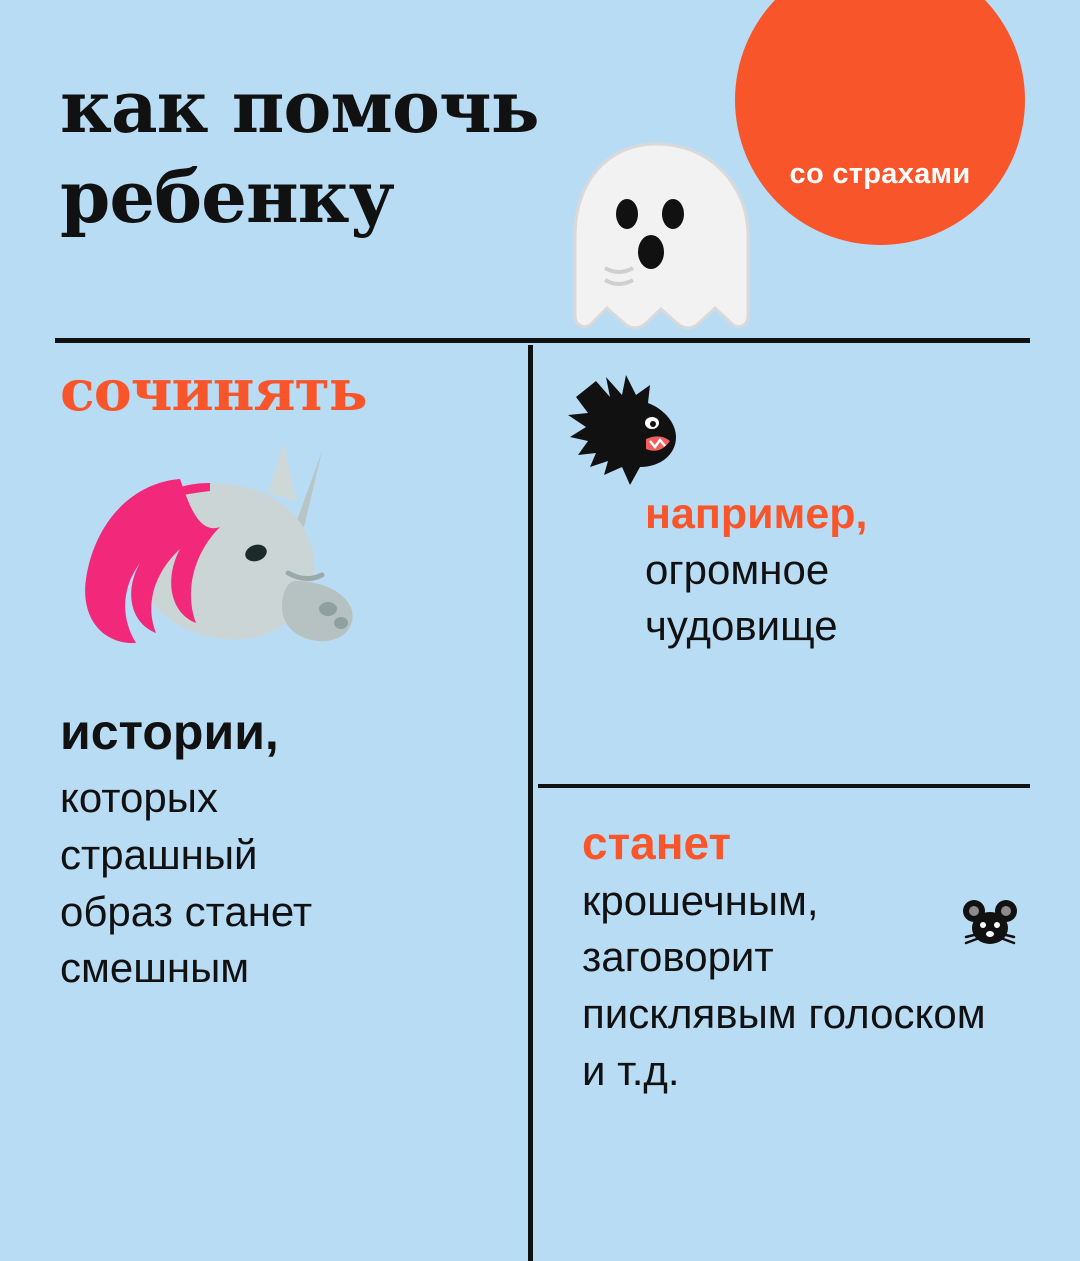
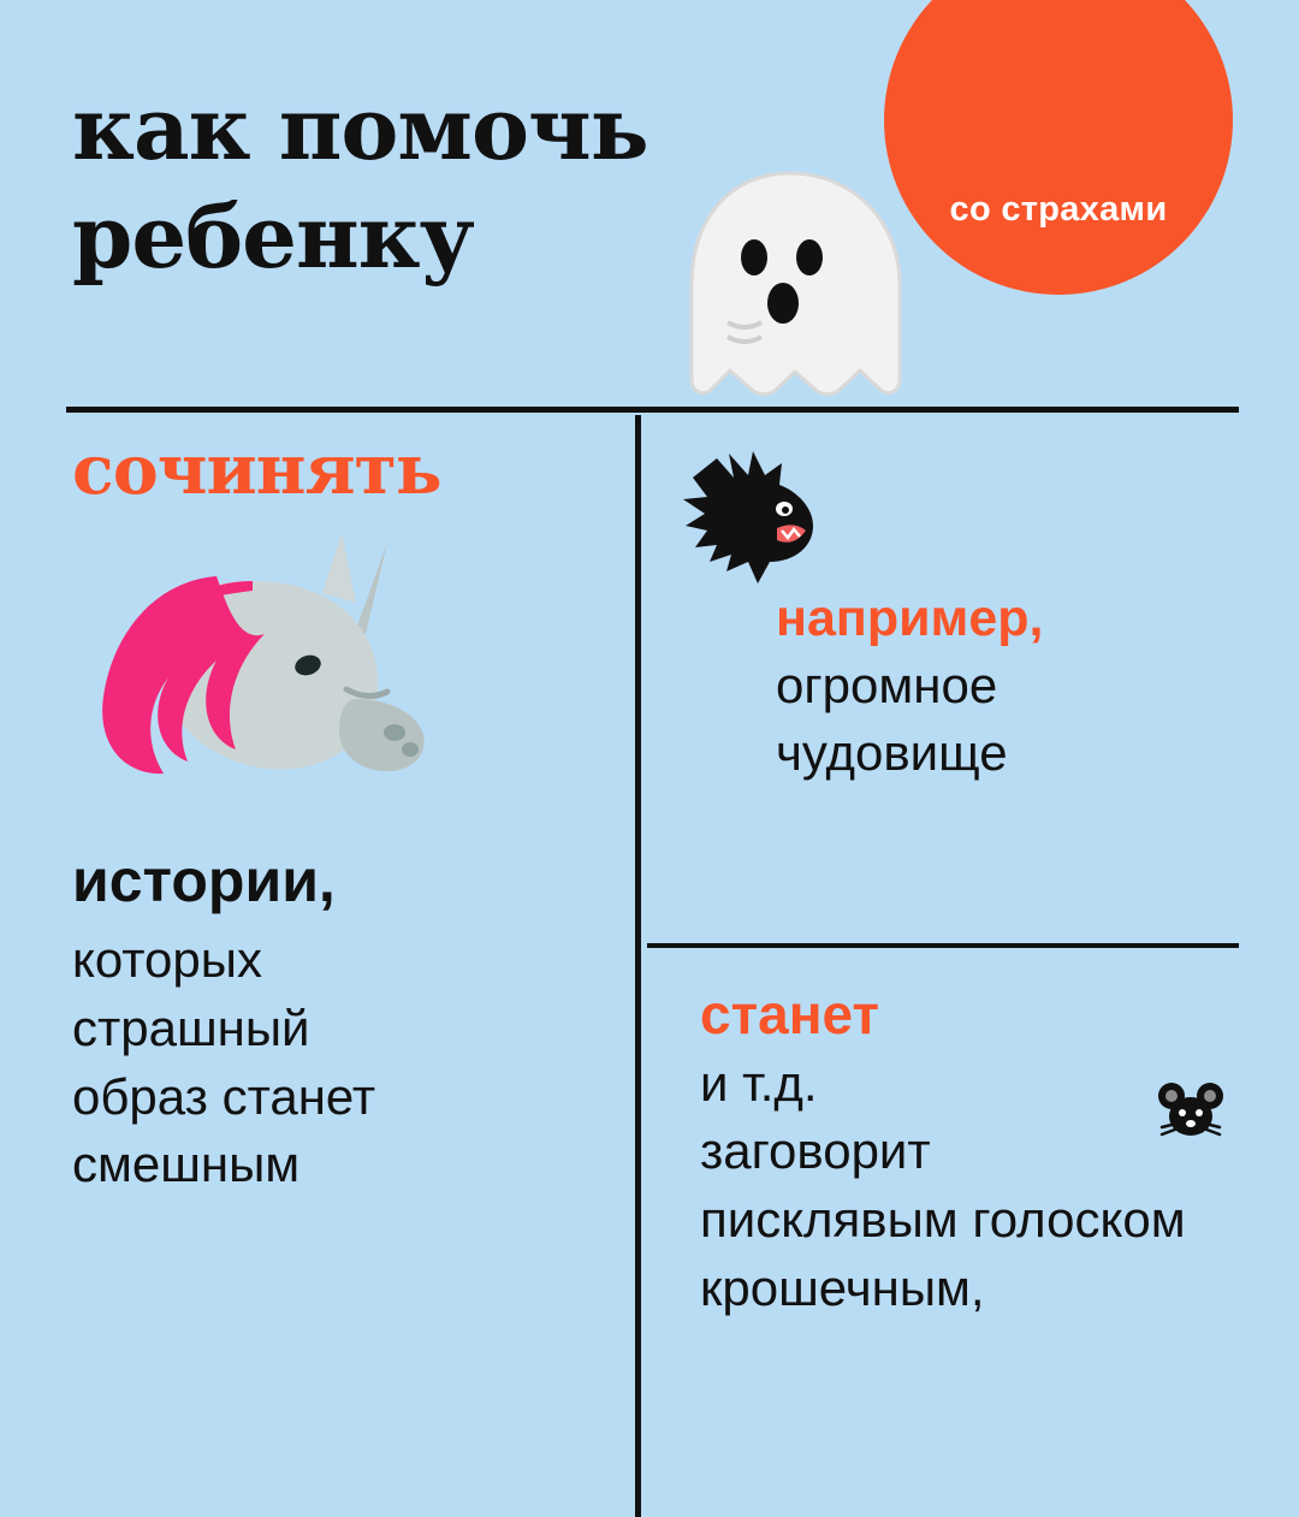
  как помочь
  ребенку
  со страхами
  сочинять
  истории,
  которых
  страшный
  образ станет
  смешным
  например,
  огромное
  чудовище
  станет
- крошечным,
+ и т.д.
  заговорит
  писклявым голоском
- и т.д.
+ крошечным,
